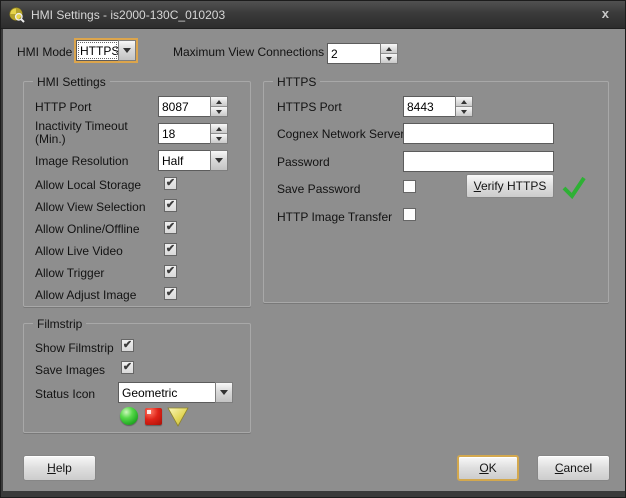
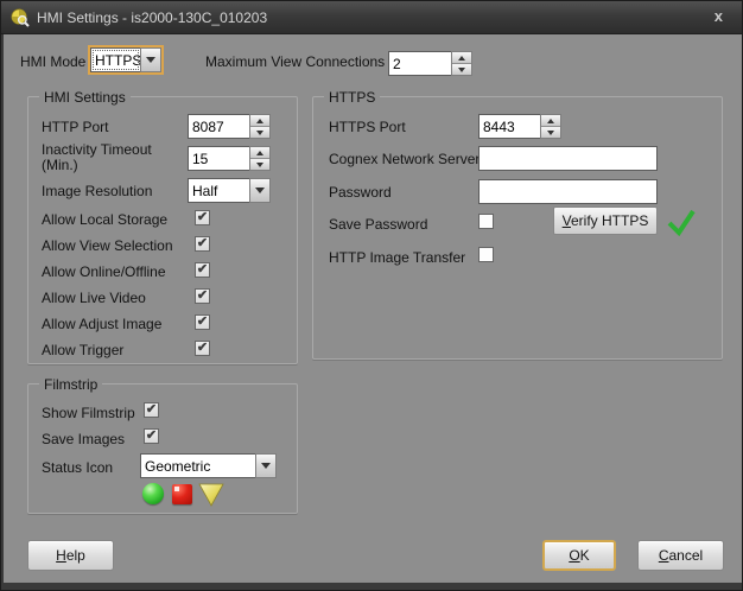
  HMI Settings - is2000-130C_010203
  x
  HMI Mode
  HTTPS
  Maximum View Connections
  2
  HMI Settings
  HTTP Port
  8087
  Inactivity Timeout (Min.)
- 18
+ 15
  Image Resolution
  Half
  Allow Local Storage
  ✔
  Allow View Selection
  ✔
  Allow Online/Offline
  ✔
  Allow Live Video
  ✔
- Allow Trigger
+ Allow Adjust Image
  ✔
- Allow Adjust Image
+ Allow Trigger
  ✔
  HTTPS
  HTTPS Port
  8443
  Cognex Network Serve
  Password
  Save Password
  Verify HTTPS
  HTTP Image Transfer
  Filmstrip
  Show Filmstrip
  ✔
  Save Images
  ✔
  Status Icon
  Geometric
  Help
  OK
  Cancel
